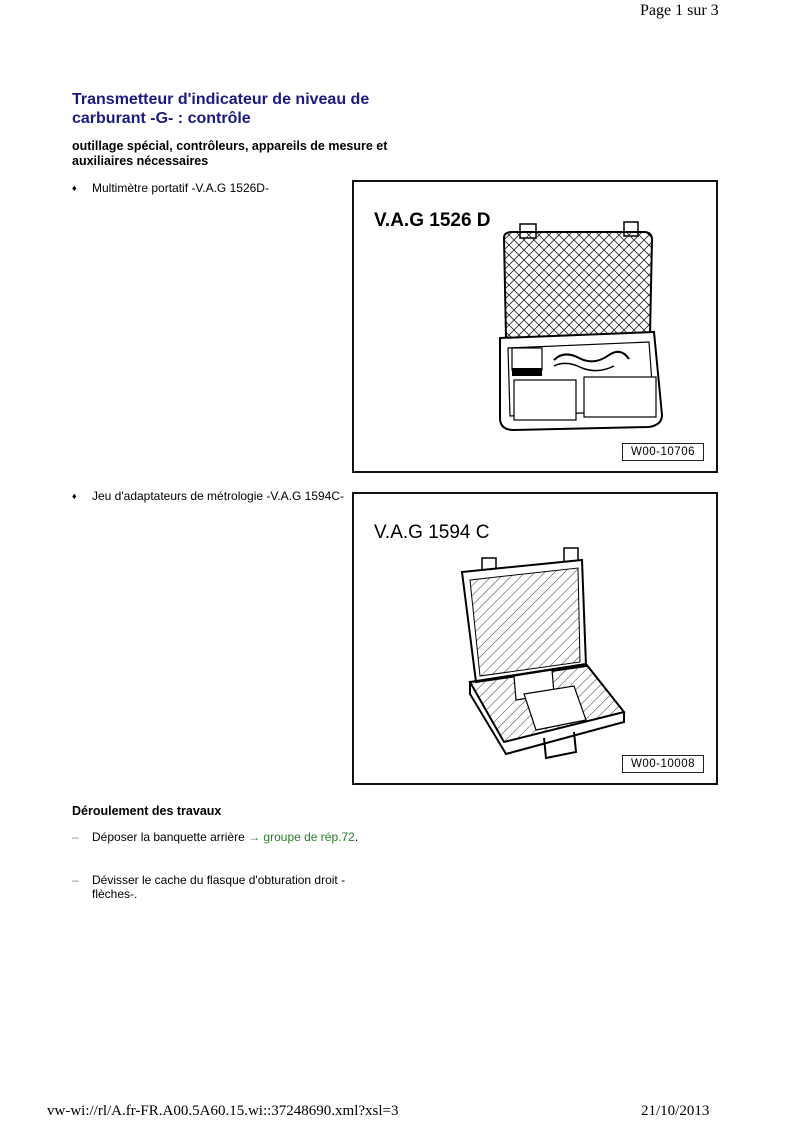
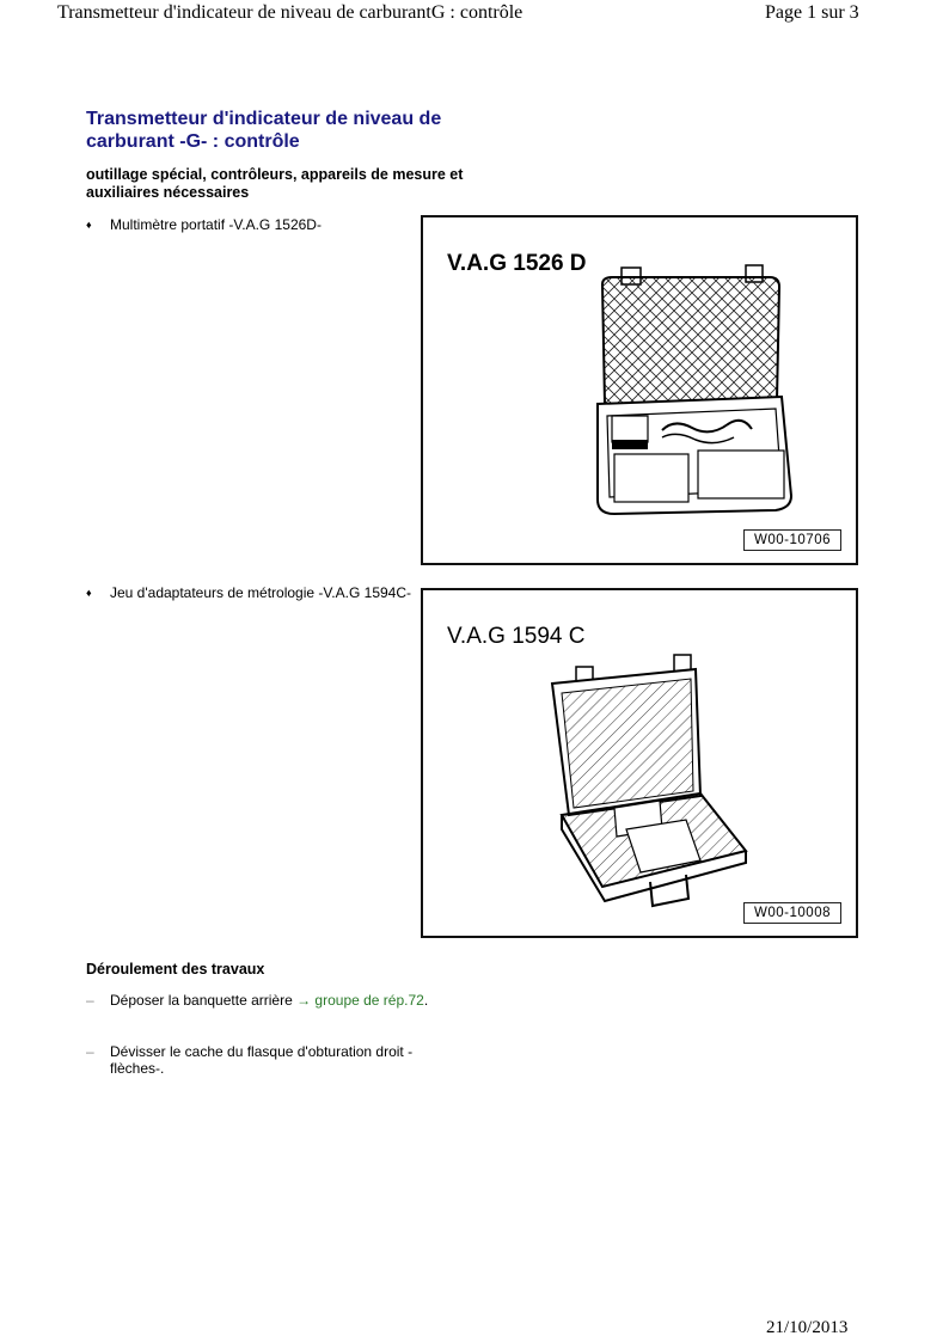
+ Transmetteur d'indicateur de niveau de carburantG : contrôle
  Page 1 sur 3
  Transmetteur d'indicateur de niveau de carburant -G- : contrôle
  outillage spécial, contrôleurs, appareils de mesure et auxiliaires nécessaires
  ♦
  Multimètre portatif -V.A.G 1526D-
  V.A.G 1526 D
  W00-10706
  ♦
  Jeu d'adaptateurs de métrologie -V.A.G 1594C-
  V.A.G 1594 C
  W00-10008
  Déroulement des travaux
  –
  Déposer la banquette arrière → groupe de rép.72.
  –
  Dévisser le cache du flasque d'obturation droit -flèches-.
- vw-wi://rl/A.fr-FR.A00.5A60.15.wi::37248690.xml?xsl=3
  21/10/2013
